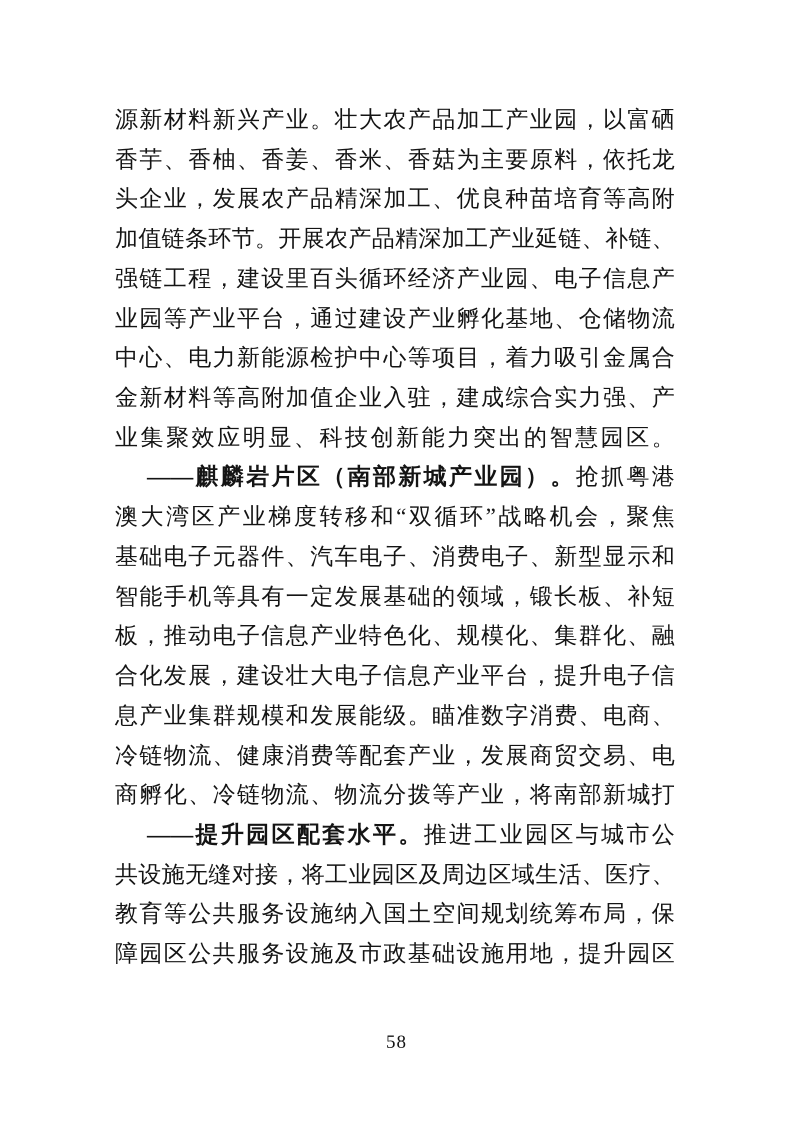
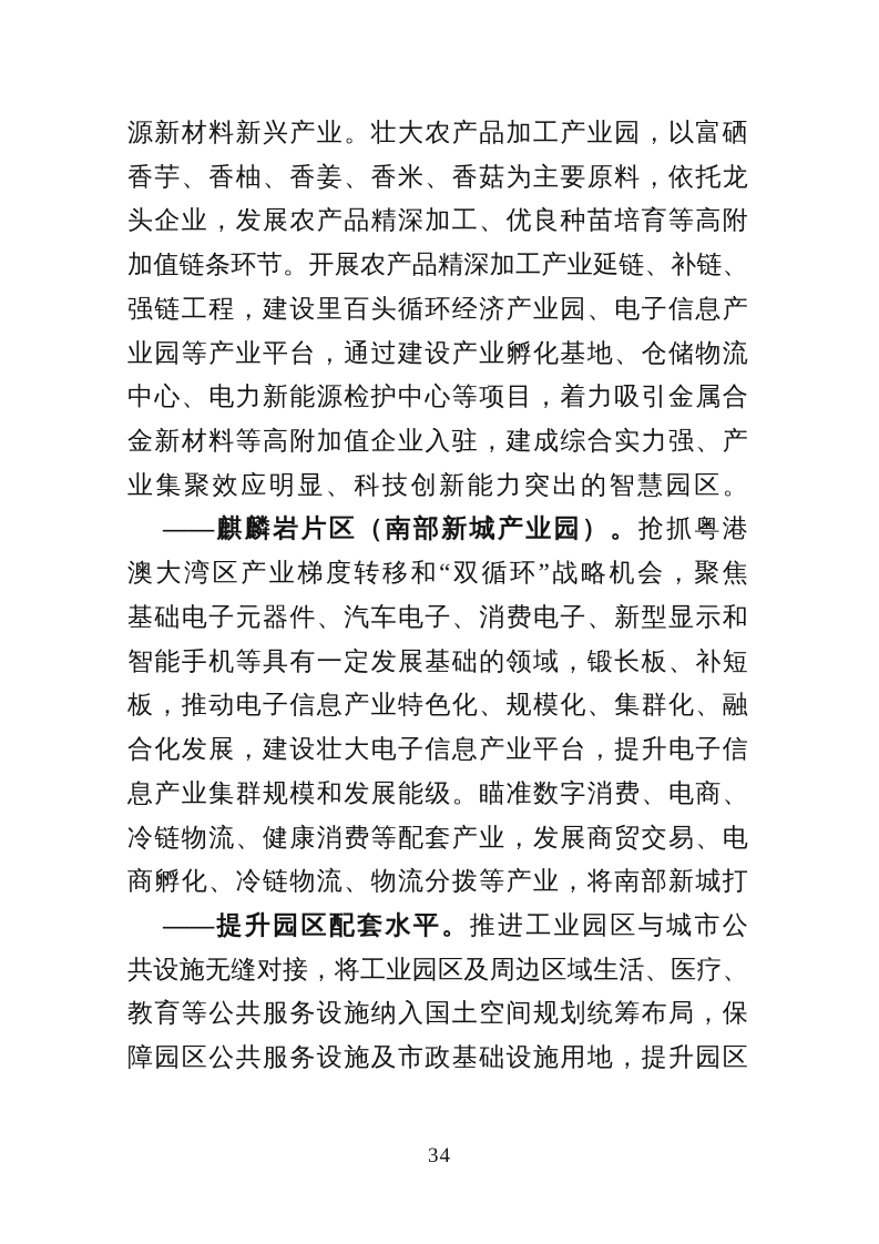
  源新材料新兴产业。壮大农产品加工产业园，以富硒
  香芋、香柚、香姜、香米、香菇为主要原料，依托龙
  头企业，发展农产品精深加工、优良种苗培育等高附
  加值链条环节。开展农产品精深加工产业延链、补链、
  强链工程，建设里百头循环经济产业园、电子信息产
  业园等产业平台，通过建设产业孵化基地、仓储物流
  中心、电力新能源检护中心等项目，着力吸引金属合
  金新材料等高附加值企业入驻，建成综合实力强、产
  业集聚效应明显、科技创新能力突出的智慧园区。
  ——麒麟岩片区（南部新城产业园）。抢抓粤港
  澳大湾区产业梯度转移和“双循环”战略机会，聚焦
  基础电子元器件、汽车电子、消费电子、新型显示和
  智能手机等具有一定发展基础的领域，锻长板、补短
  板，推动电子信息产业特色化、规模化、集群化、融
  合化发展，建设壮大电子信息产业平台，提升电子信
  息产业集群规模和发展能级。瞄准数字消费、电商、
  冷链物流、健康消费等配套产业，发展商贸交易、电
  商孵化、冷链物流、物流分拨等产业，将南部新城打
  ——提升园区配套水平。推进工业园区与城市公
  共设施无缝对接，将工业园区及周边区域生活、医疗、
  教育等公共服务设施纳入国土空间规划统筹布局，保
  障园区公共服务设施及市政基础设施用地，提升园区
- 58
+ 34
